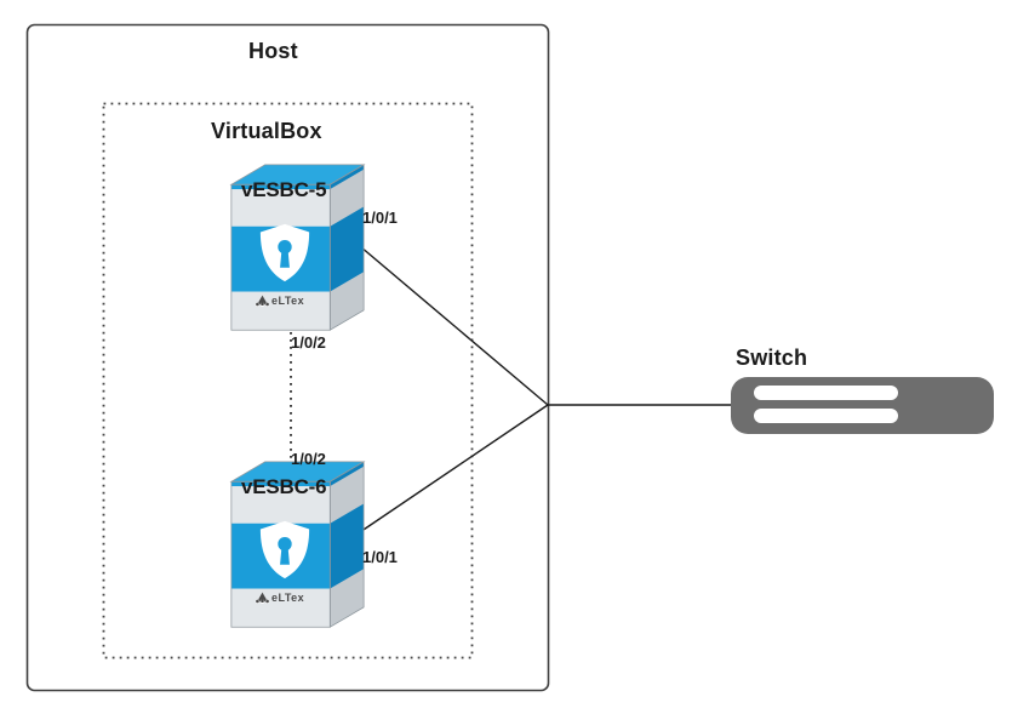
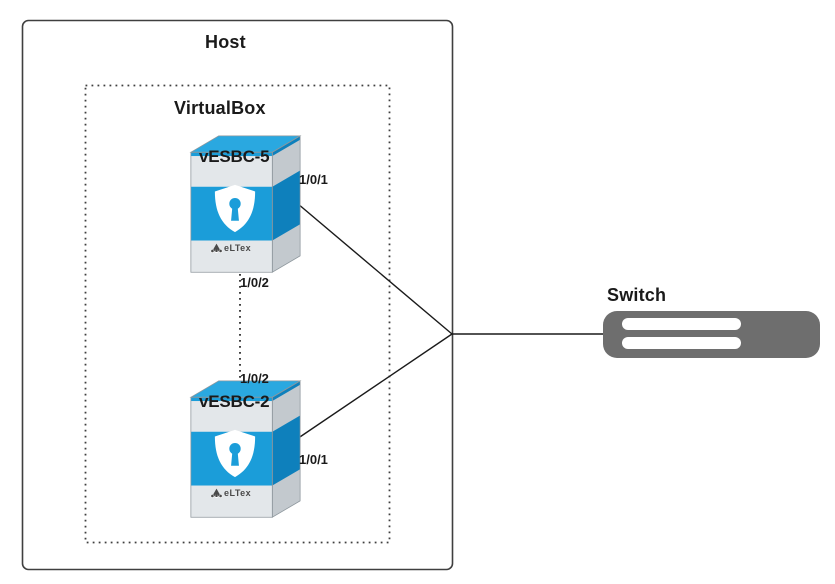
  Host
  VirtualBox
  vESBC-5
  eLTex
- vESBC-6
+ vESBC-2
  eLTex
  1/0/1
  1/0/2
  1/0/2
  1/0/1
  Switch
